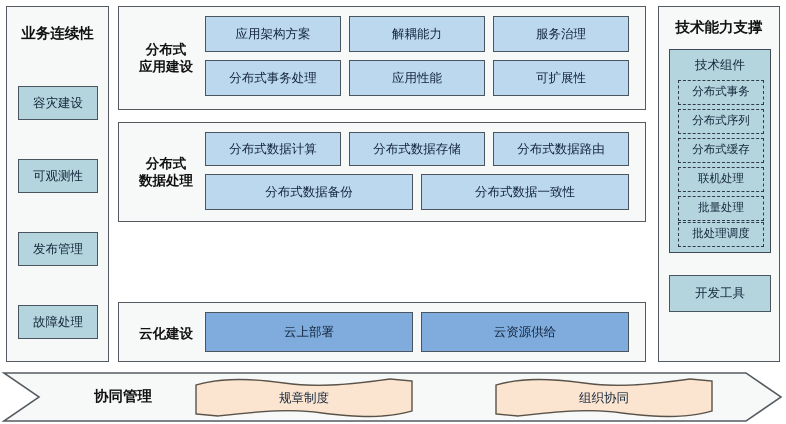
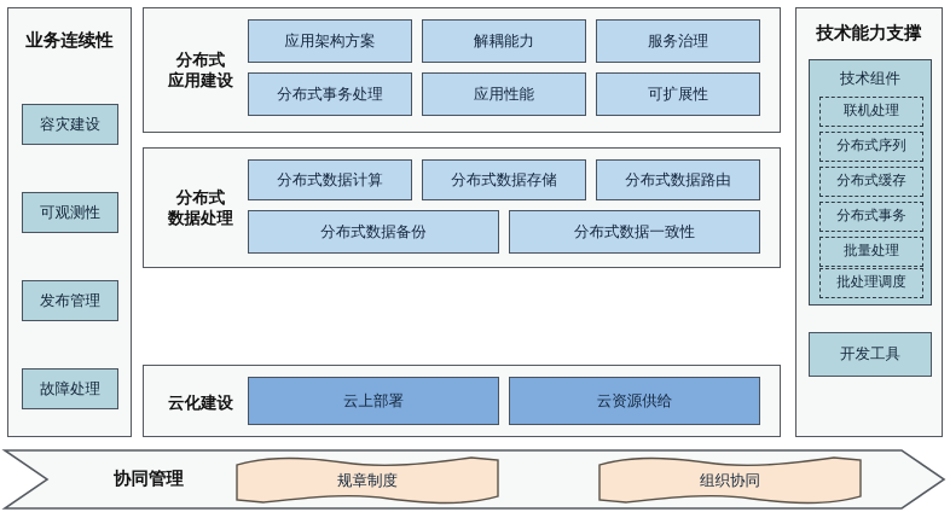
  业务连续性
  容灾建设
  可观测性
  发布管理
  故障处理
  分布式
  应用建设
  应用架构方案
  解耦能力
  服务治理
  分布式事务处理
  应用性能
  可扩展性
  分布式
  数据处理
  分布式数据计算
  分布式数据存储
  分布式数据路由
  分布式数据备份
  分布式数据一致性
  云化建设
  云上部署
  云资源供给
  技术能力支撑
  技术组件
- 分布式事务
+ 联机处理
  分布式序列
  分布式缓存
- 联机处理
+ 分布式事务
  批量处理
  批处理调度
  开发工具
  协同管理
  规章制度
  组织协同
